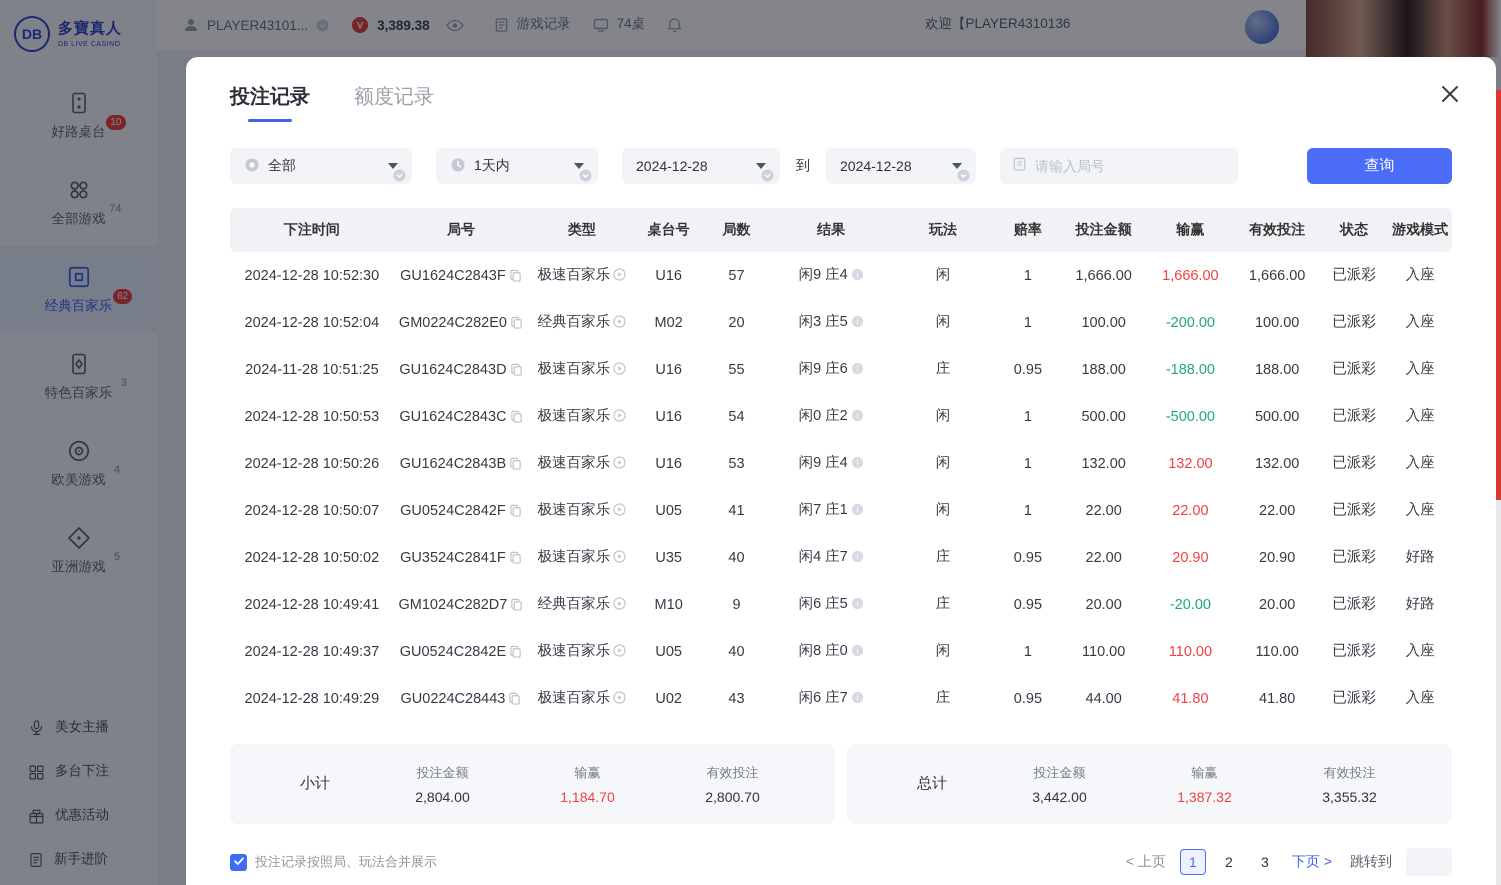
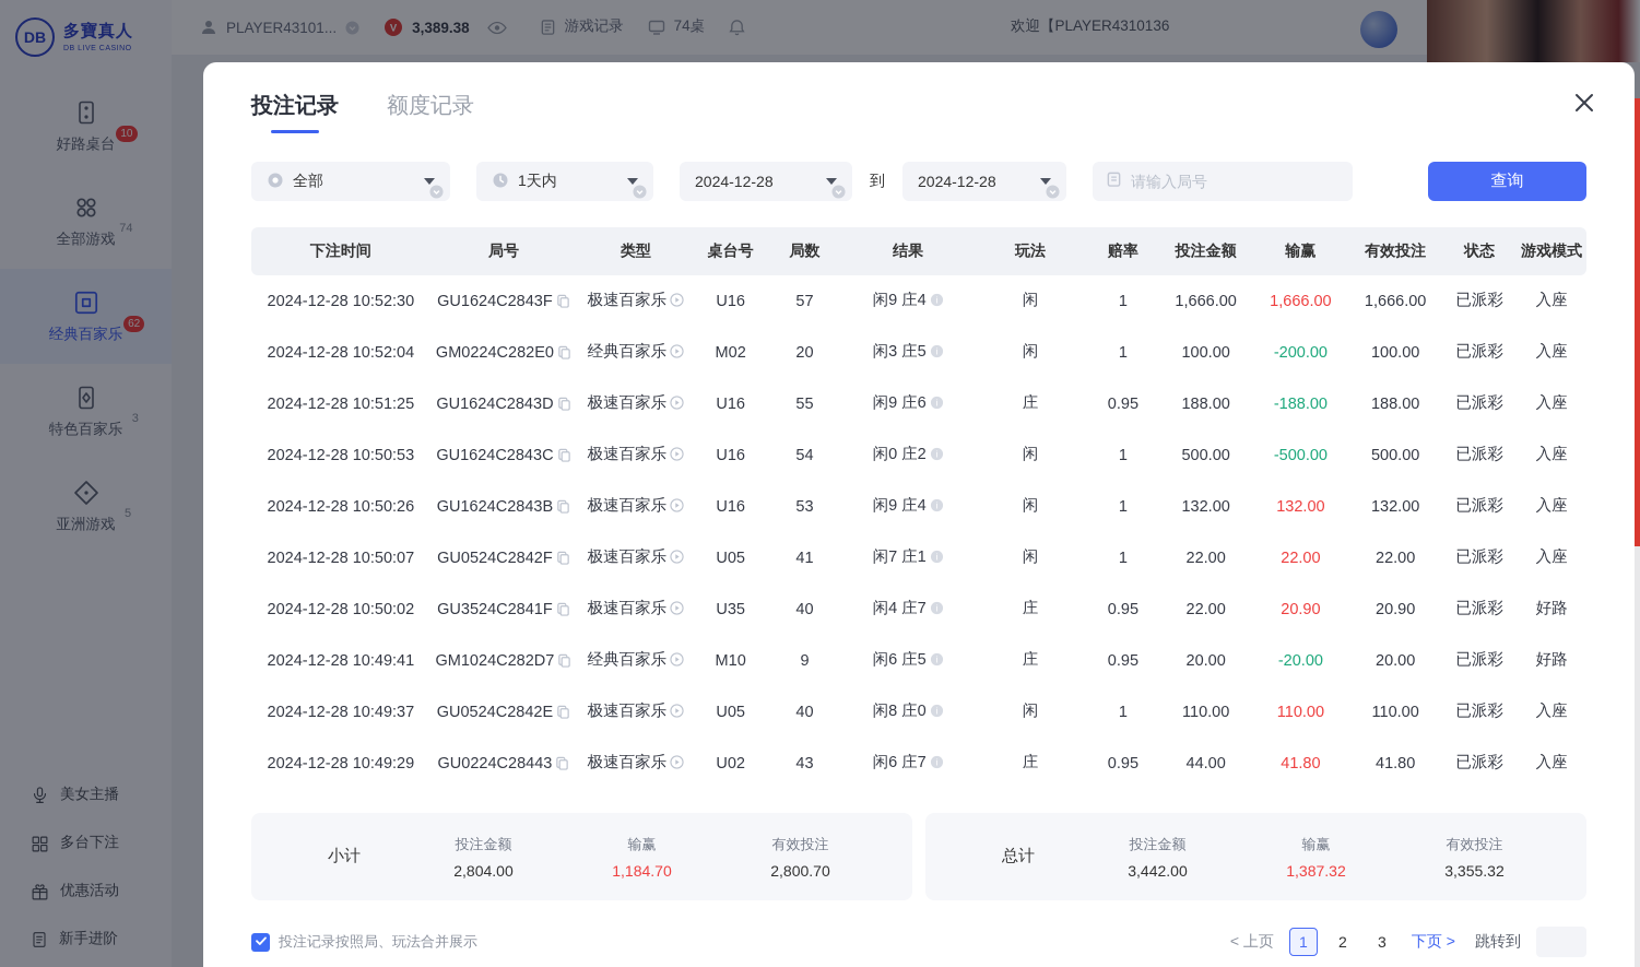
  DB
  多寶真人
  好路桌台
  10
  全部游戏
  74
  经典百家乐
  62
  特色百家乐
  3
- 欧美游戏
- 4
  亚洲游戏
  5
  美女主播
  多台下注
  优惠活动
  新手进阶
  PLAYER43101...
  V
  3,389.38
  游戏记录
  74桌
  欢迎【PLAYER4310136
  投注记录
  额度记录
  全部
  1天内
  2024-12-28
  到
  2024-12-28
  请输入局号
  查询
  下注时间
  局号
  类型
  桌台号
  局数
  结果
  玩法
  赔率
  投注金额
  输赢
  有效投注
  状态
  游戏模式
  2024-12-28 10:52:30
  GU1624C2843F
  极速百家乐
  U16
  57
  闲9 庄4
  i
  闲
  1
  1,666.00
  1,666.00
  1,666.00
  已派彩
  入座
  2024-12-28 10:52:04
  GM0224C282E0
  经典百家乐
  M02
  20
  闲3 庄5
  i
  闲
  1
  100.00
  -200.00
  100.00
  已派彩
  入座
- 2024-11-28 10:51:25
+ 2024-12-28 10:51:25
  GU1624C2843D
  极速百家乐
  U16
  55
  闲9 庄6
  i
  庄
  0.95
  188.00
  -188.00
  188.00
  已派彩
  入座
  2024-12-28 10:50:53
  GU1624C2843C
  极速百家乐
  U16
  54
  闲0 庄2
  i
  闲
  1
  500.00
  -500.00
  500.00
  已派彩
  入座
  2024-12-28 10:50:26
  GU1624C2843B
  极速百家乐
  U16
  53
  闲9 庄4
  i
  闲
  1
  132.00
  132.00
  132.00
  已派彩
  入座
  2024-12-28 10:50:07
  GU0524C2842F
  极速百家乐
  U05
  41
  闲7 庄1
  i
  闲
  1
  22.00
  22.00
  22.00
  已派彩
  入座
  2024-12-28 10:50:02
  GU3524C2841F
  极速百家乐
  U35
  40
  闲4 庄7
  i
  庄
  0.95
  22.00
  20.90
  20.90
  已派彩
  好路
  2024-12-28 10:49:41
  GM1024C282D7
  经典百家乐
  M10
  9
  闲6 庄5
  i
  庄
  0.95
  20.00
  -20.00
  20.00
  已派彩
  好路
  2024-12-28 10:49:37
  GU0524C2842E
  极速百家乐
  U05
  40
  闲8 庄0
  i
  闲
  1
  110.00
  110.00
  110.00
  已派彩
  入座
  2024-12-28 10:49:29
  GU0224C28443
  极速百家乐
  U02
  43
  闲6 庄7
  i
  庄
  0.95
  44.00
  41.80
  41.80
  已派彩
  入座
  小计
  投注金额
  2,804.00
  输赢
  1,184.70
  有效投注
  2,800.70
  总计
  投注金额
  3,442.00
  输赢
  1,387.32
  有效投注
  3,355.32
  投注记录按照局、玩法合并展示
  < 上页
  1
  2
  3
  下页 >
  跳转到
